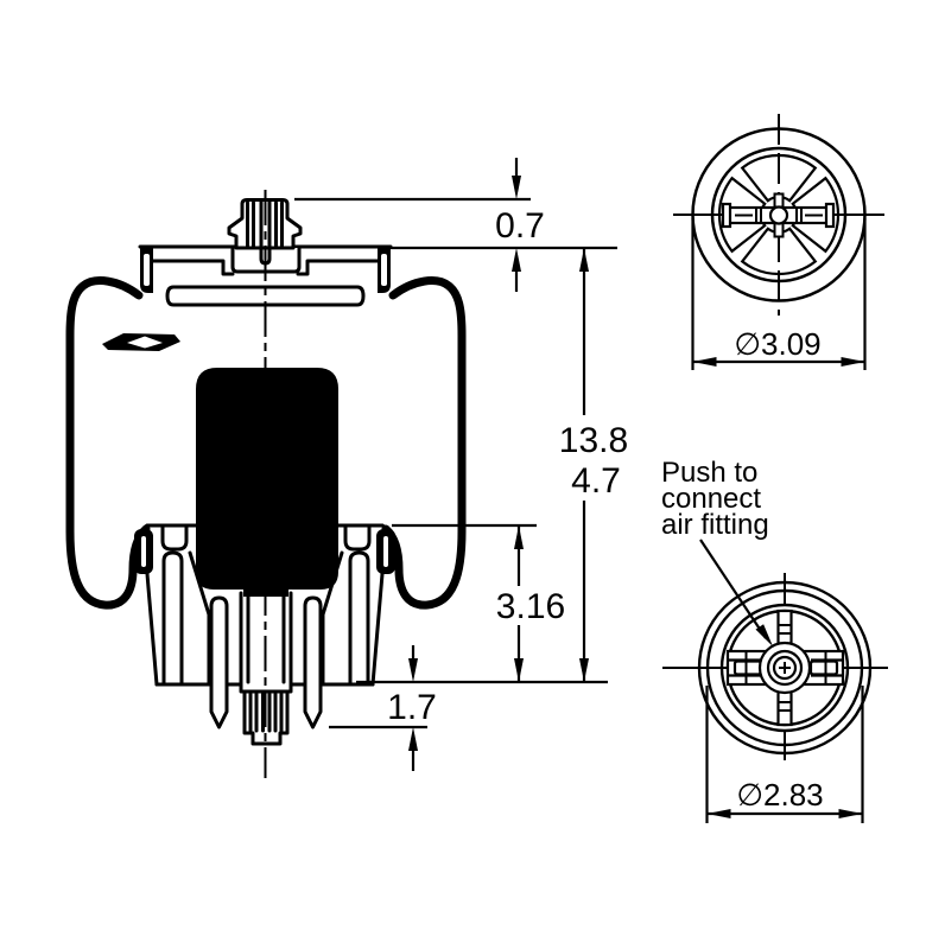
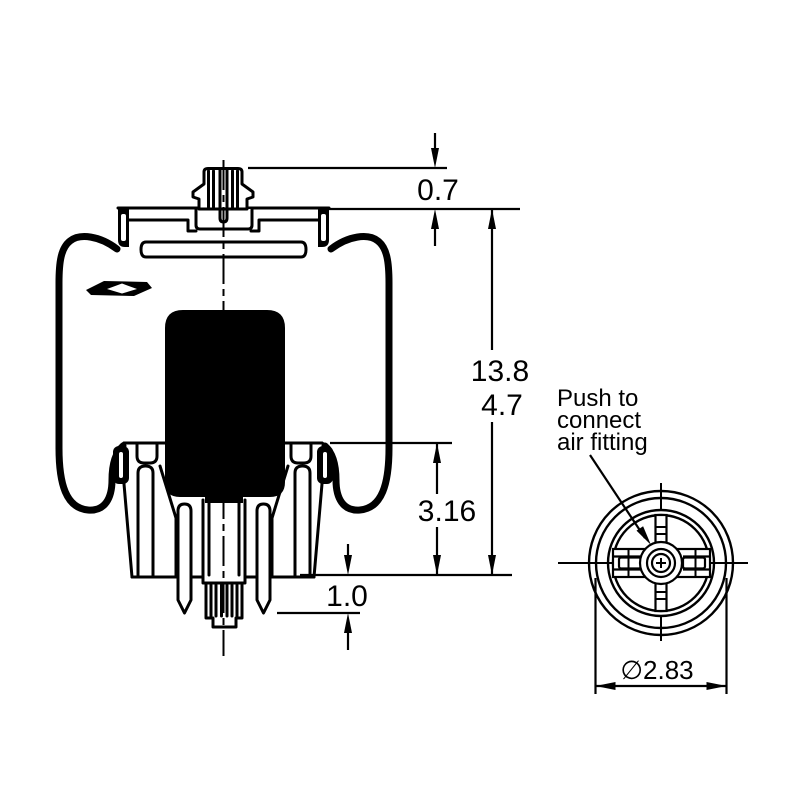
  0.7
  13.8
  4.7
  3.16
- 1.7
+ 1.0
- ∅3.09
  Push to
  connect
  air fitting
  ∅2.83
